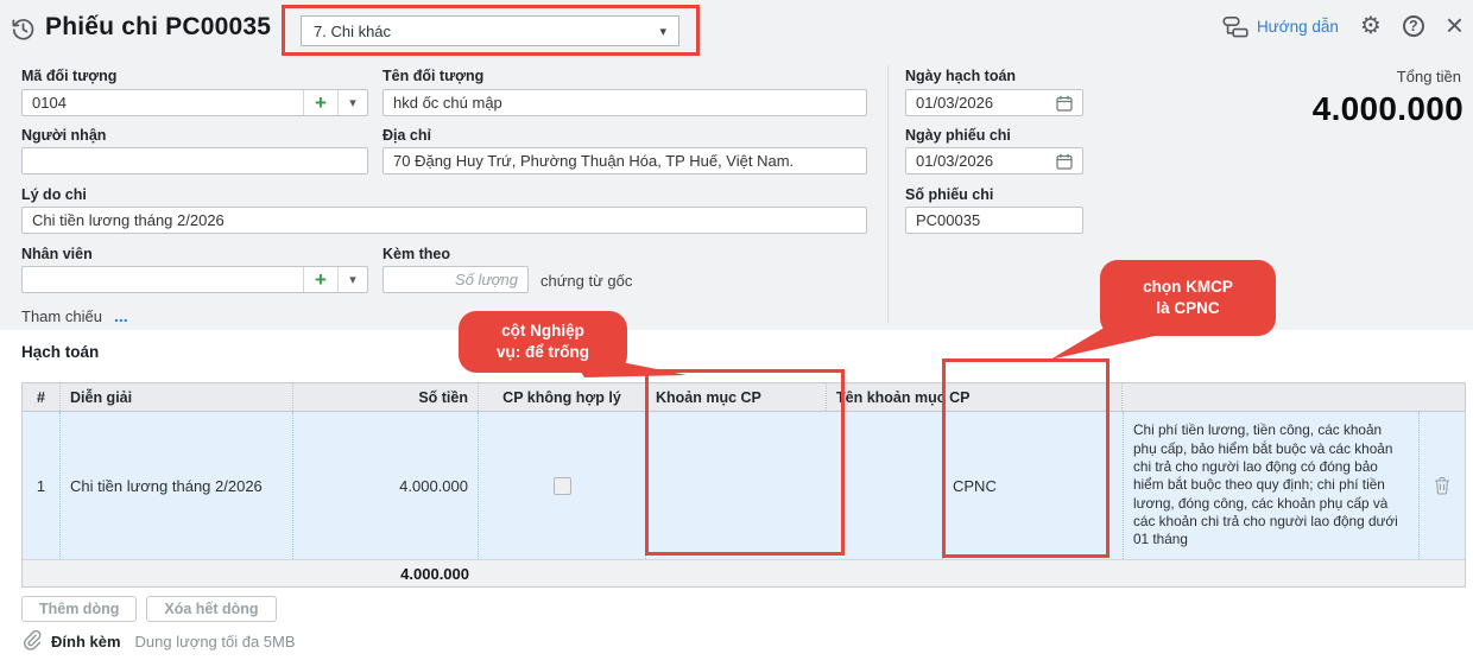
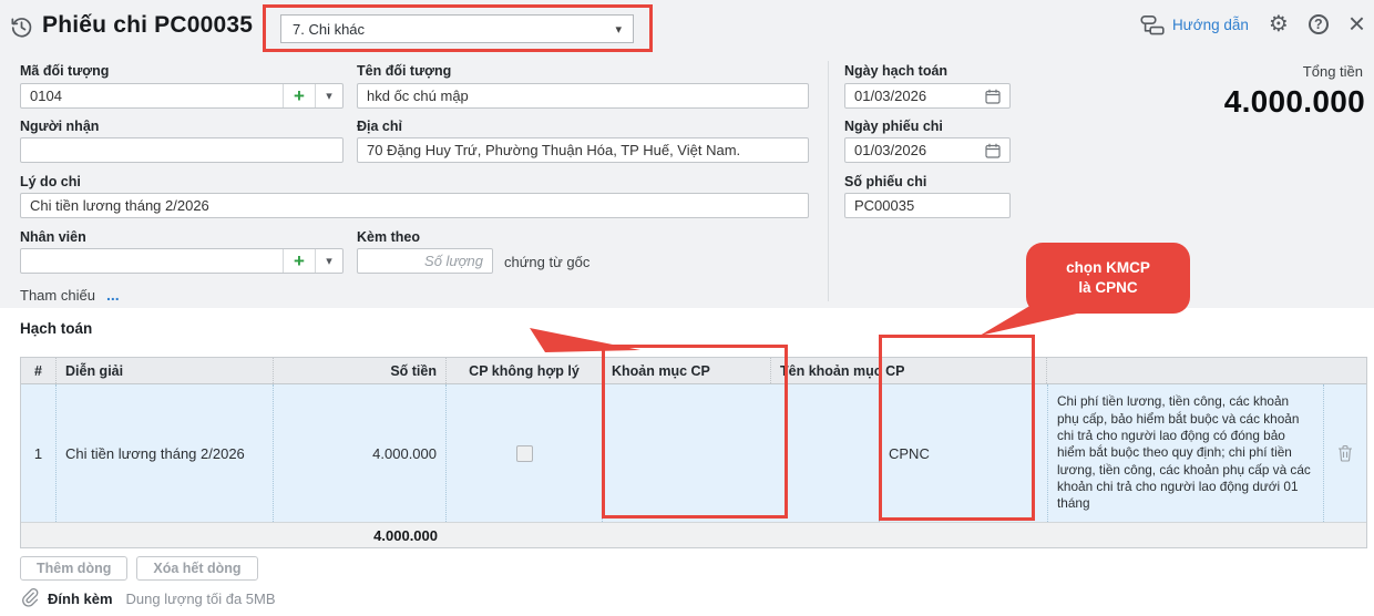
  Phiếu chi PC00035
  7. Chi khác
  ▾
  Hướng dẫn
  ⚙
  ?
  ×
  Mã đối tượng
  0104
  +
  ▾
  Người nhận
  Lý do chi
  Chi tiền lương tháng 2/2026
  Nhân viên
  +
  ▾
  Tham chiếu
  ...
  Tên đối tượng
  hkd ốc chú mập
  Địa chỉ
  70 Đặng Huy Trứ, Phường Thuận Hóa, TP Huế, Việt Nam.
  Kèm theo
  Số lượng
  chứng từ gốc
  Ngày hạch toán
  01/03/2026
  Ngày phiếu chi
  01/03/2026
  Số phiếu chi
  PC00035
  Tổng tiền
  4.000.000
  Hạch toán
  #
  Diễn giải
  Số tiền
  CP không hợp lý
  Khoản mục CP
  Tên khoản mục CP
  1
  Chi tiền lương tháng 2/2026
  4.000.000
  CPNC
- Chi phí tiền lương, tiền công, các khoản phụ cấp, bảo hiểm bắt buộc và các khoản chi trả cho người lao động có đóng bảo hiểm bắt buộc theo quy định; chi phí tiền lương, đóng công, các khoản phụ cấp và các khoản chi trả cho người lao động dưới 01 tháng
+ Chi phí tiền lương, tiền công, các khoản phụ cấp, bảo hiểm bắt buộc và các khoản chi trả cho người lao động có đóng bảo hiểm bắt buộc theo quy định; chi phí tiền lương, tiền công, các khoản phụ cấp và các khoản chi trả cho người lao động dưới 01 tháng
  4.000.000
  Thêm dòng
  Xóa hết dòng
  Đính kèm
  Dung lượng tối đa 5MB
- cột Nghiệp
- vụ: để trống
  chọn KMCP
  là CPNC
